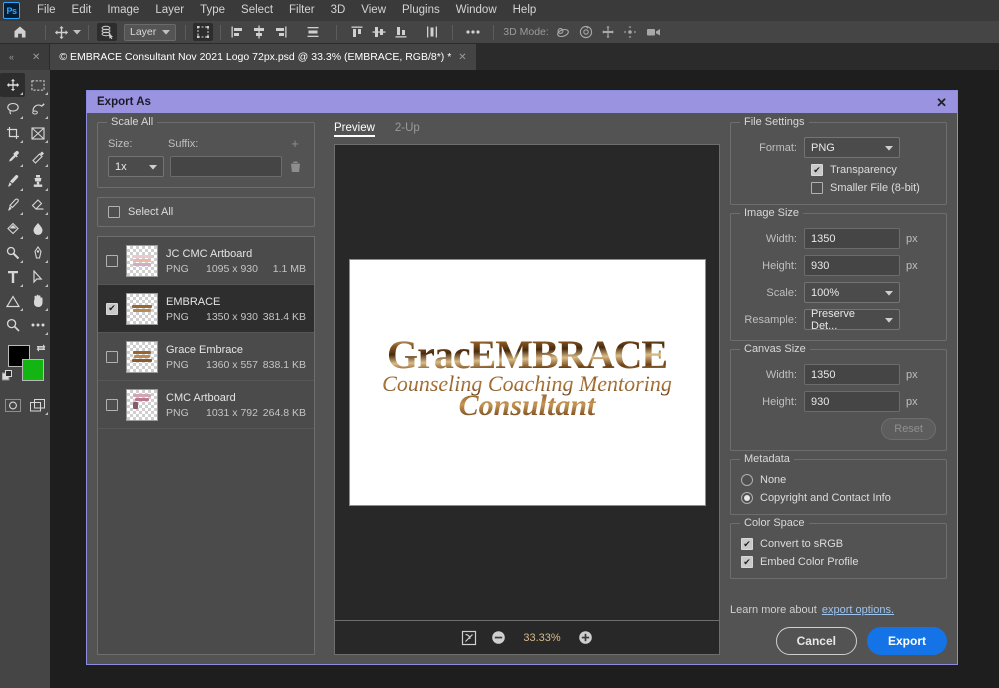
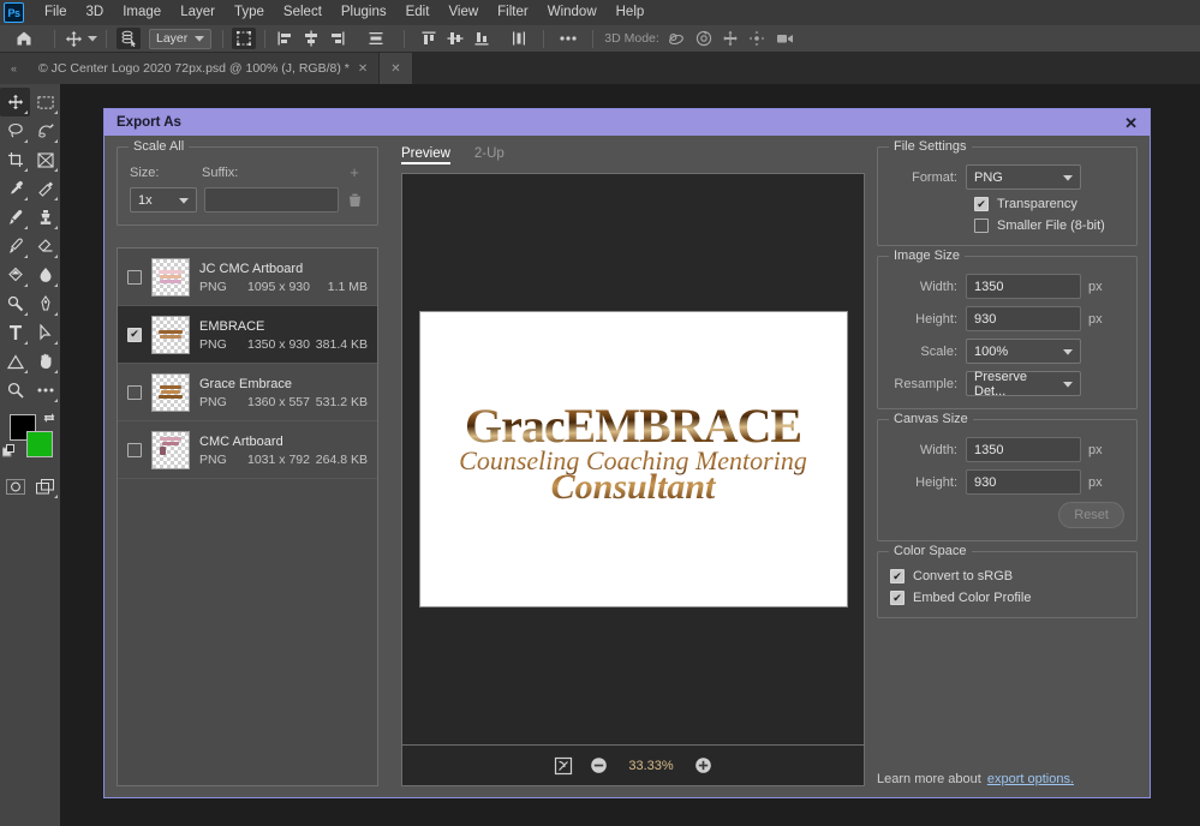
  Ps
  File
- Edit
+ 3D
  Image
  Layer
  Type
  Select
- Filter
+ Plugins
- 3D
+ Edit
  View
- Plugins
+ Filter
  Window
  Help
  Layer
  3D Mode:
  «
+ © JC Center Logo 2020 72px.psd @ 100% (J, RGB/8) *
  ✕
- © EMBRACE Consultant Nov 2021 Logo 72px.psd @ 33.3% (EMBRACE, RGB/8*) *
  ✕
  Export As
  ✕
  Scale All
  Size:
  Suffix:
  +
  1x
- Select All
  JC CMC Artboard
  PNG
  1095 x 930
  1.1 MB
  EMBRACE
  PNG
  1350 x 930
  381.4 KB
  Grace Embrace
  PNG
  1360 x 557
- 838.1 KB
+ 531.2 KB
  CMC Artboard
  PNG
  1031 x 792
  264.8 KB
  Preview
  2-Up
  GracEMBRACE
  Counseling Coaching Mentoring
  Consultant
  33.33%
  File Settings
  Format:
  PNG
  Transparency
  Smaller File (8-bit)
  Image Size
  Width:
  1350
  px
  Height:
  930
  px
  Scale:
  100%
  Resample:
  Preserve Det...
  Canvas Size
  Width:
  1350
  px
  Height:
  930
  px
  Reset
- Metadata
- None
- Copyright and Contact Info
  Color Space
  Convert to sRGB
  Embed Color Profile
  Learn more about
  export options.
- Cancel
- Export
